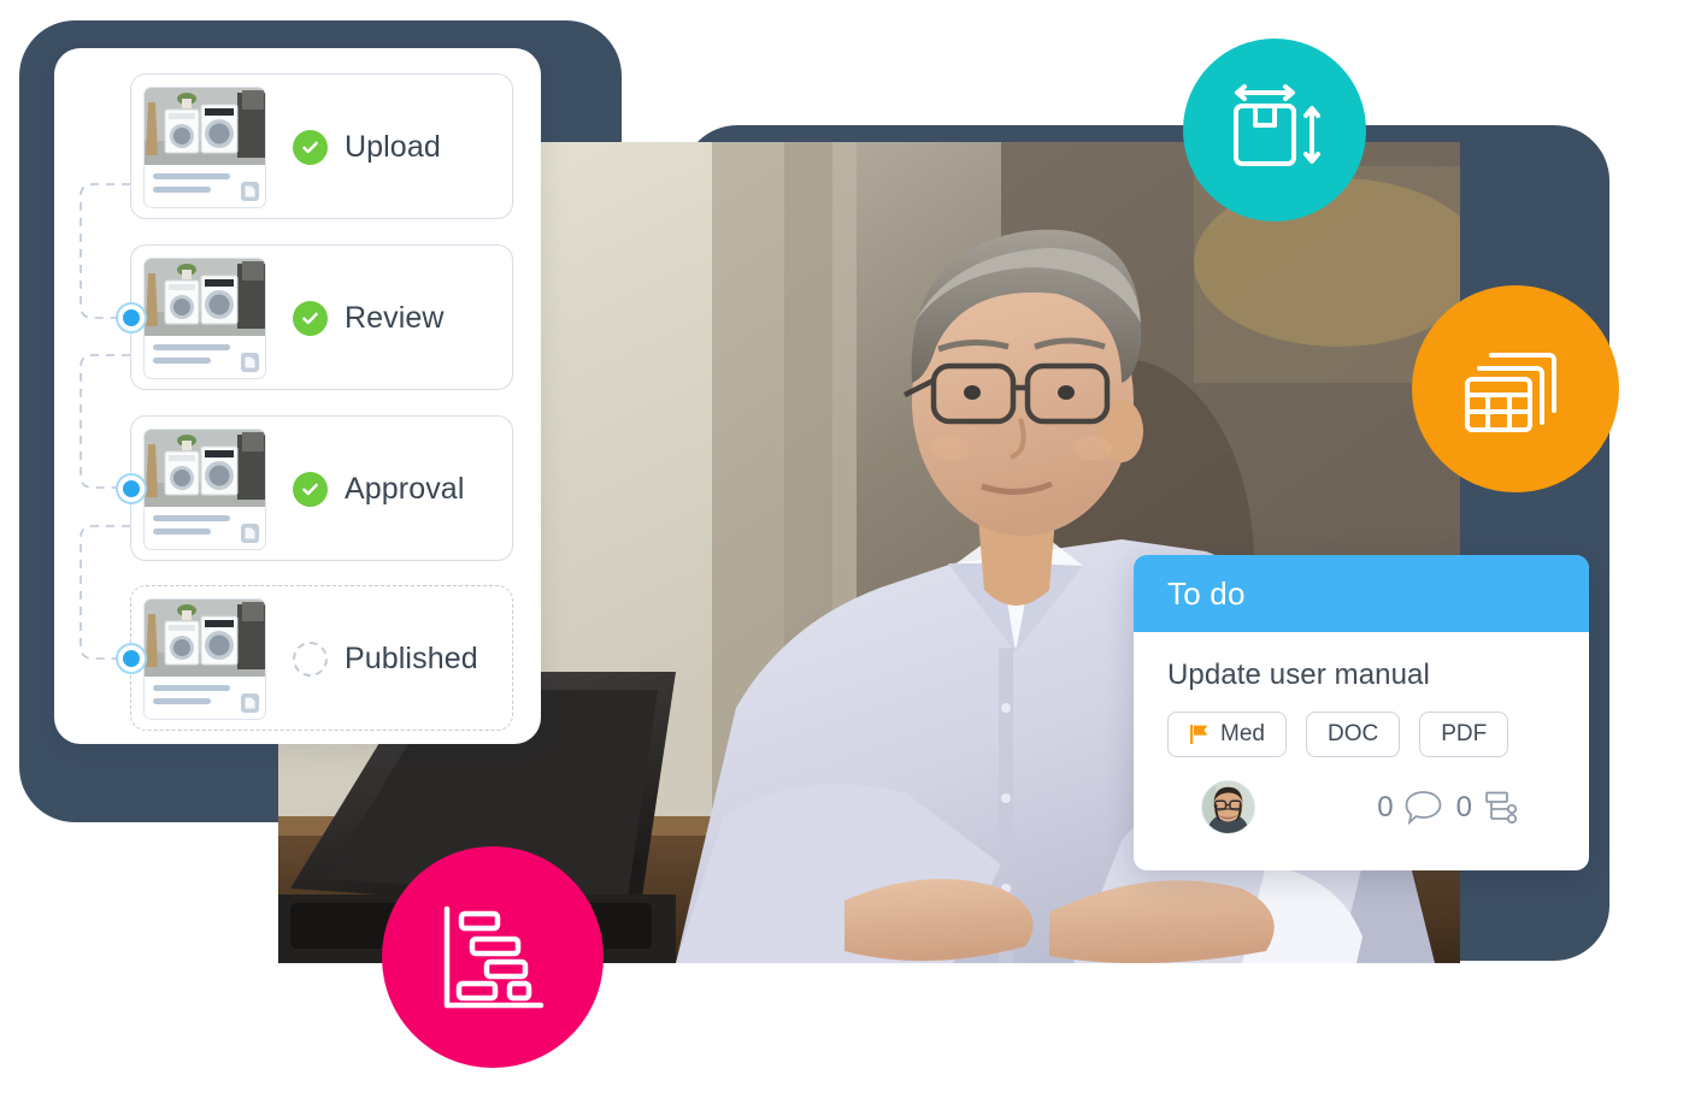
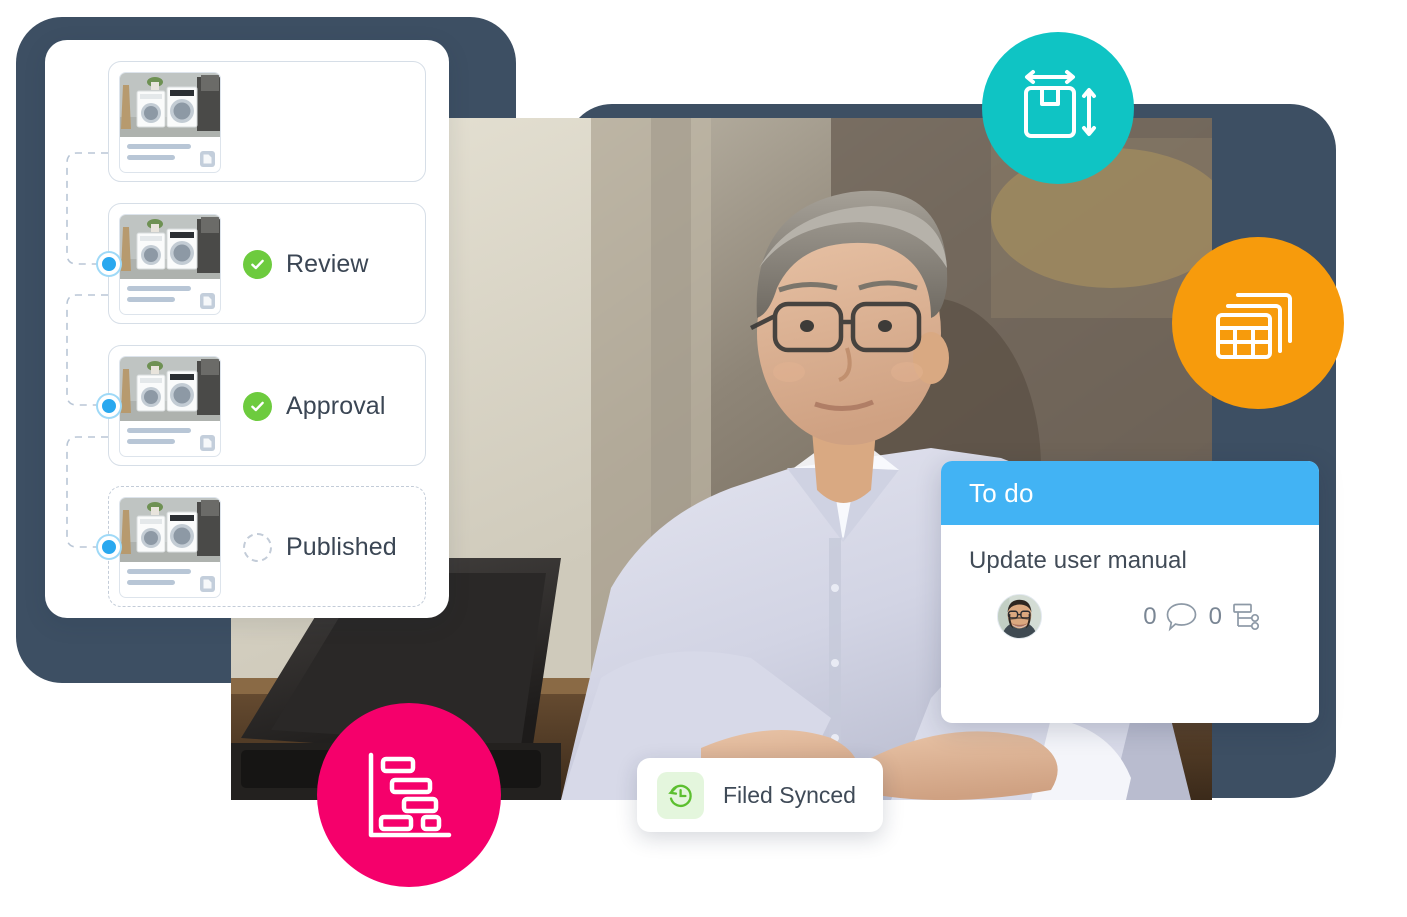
- Upload
  Review
  Approval
  Published
  To do
  Update user manual
- Med
- DOC
- PDF
  0
  0
+ Filed Synced
